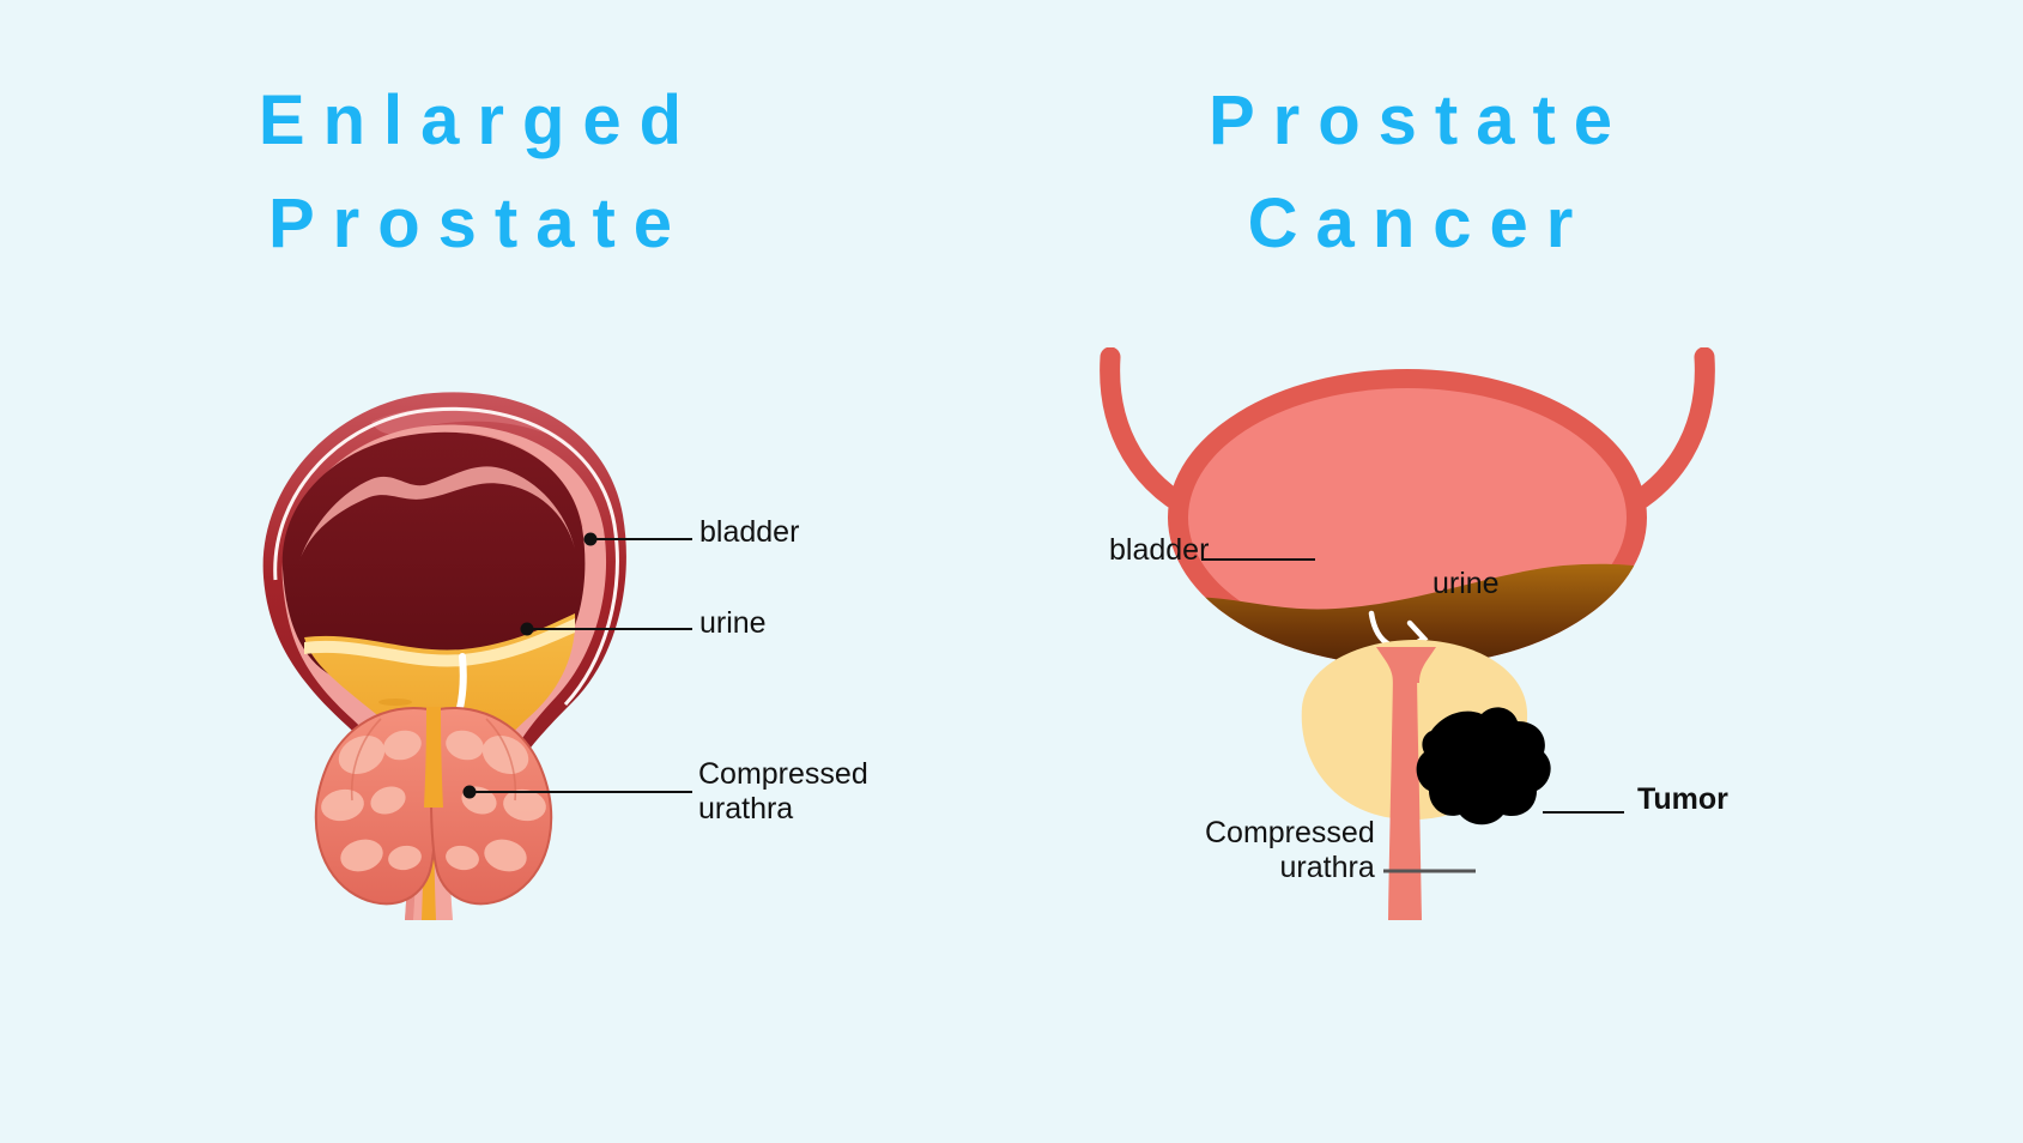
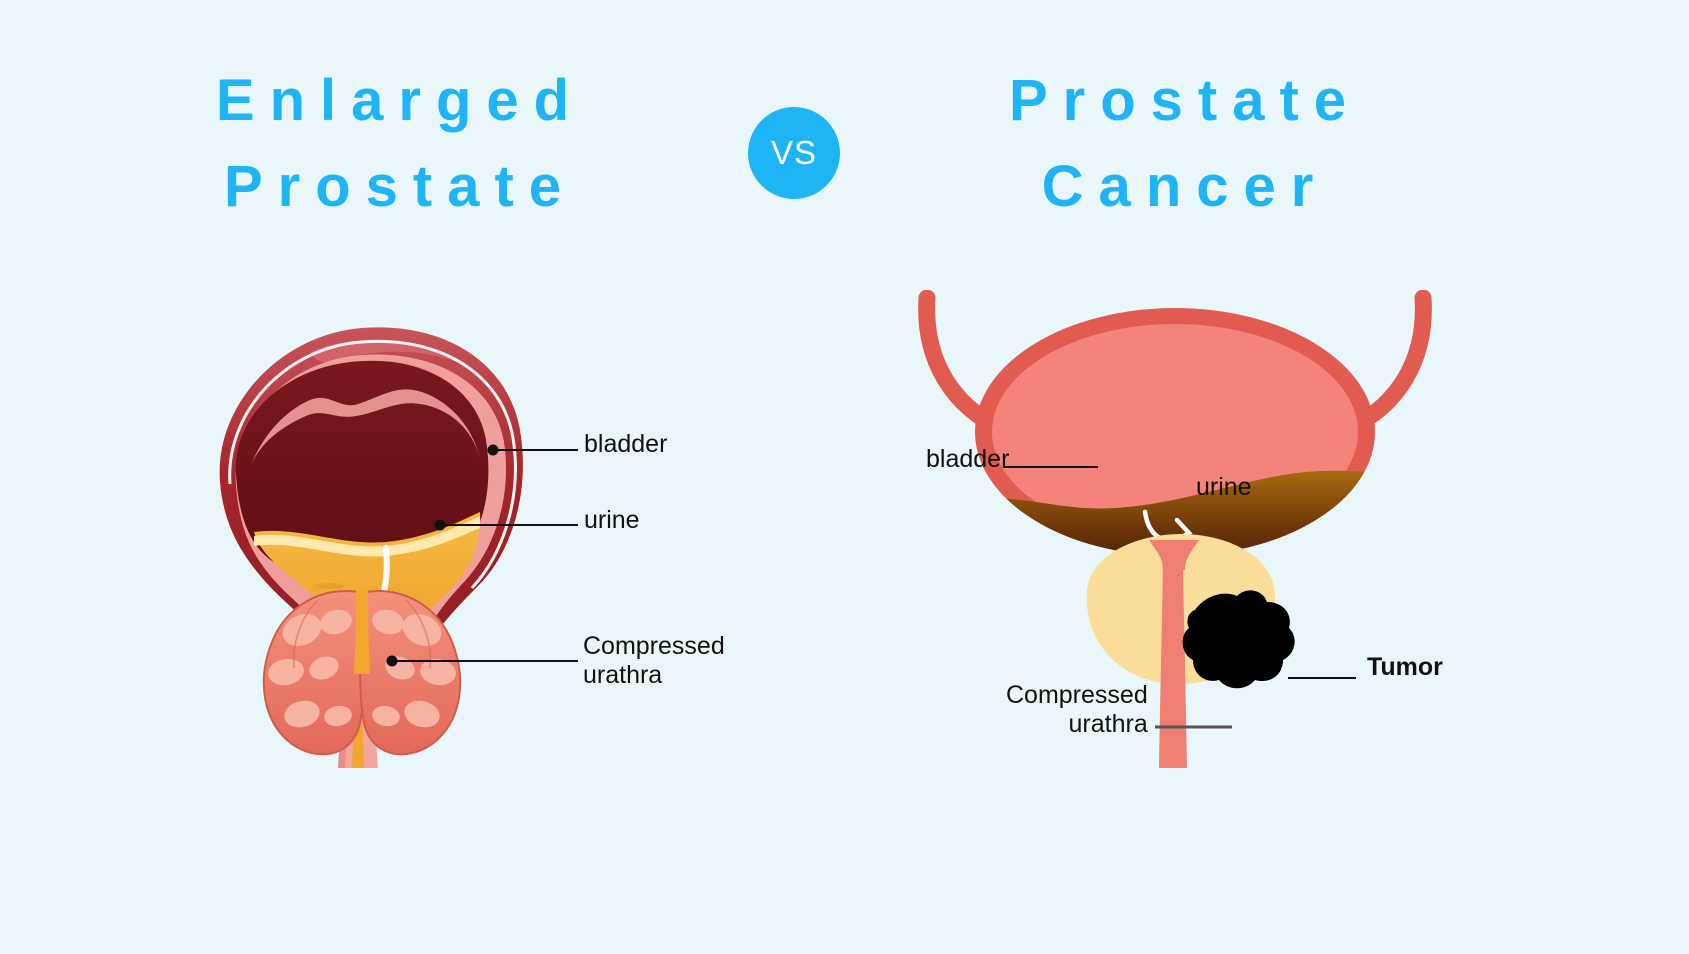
  Enlarged
  Prostate
+ VS
  Prostate
  Cancer
  bladder
  urine
  Compressed
  urathra
  bladder
  urine
  Compressed
  urathra
  Tumor
